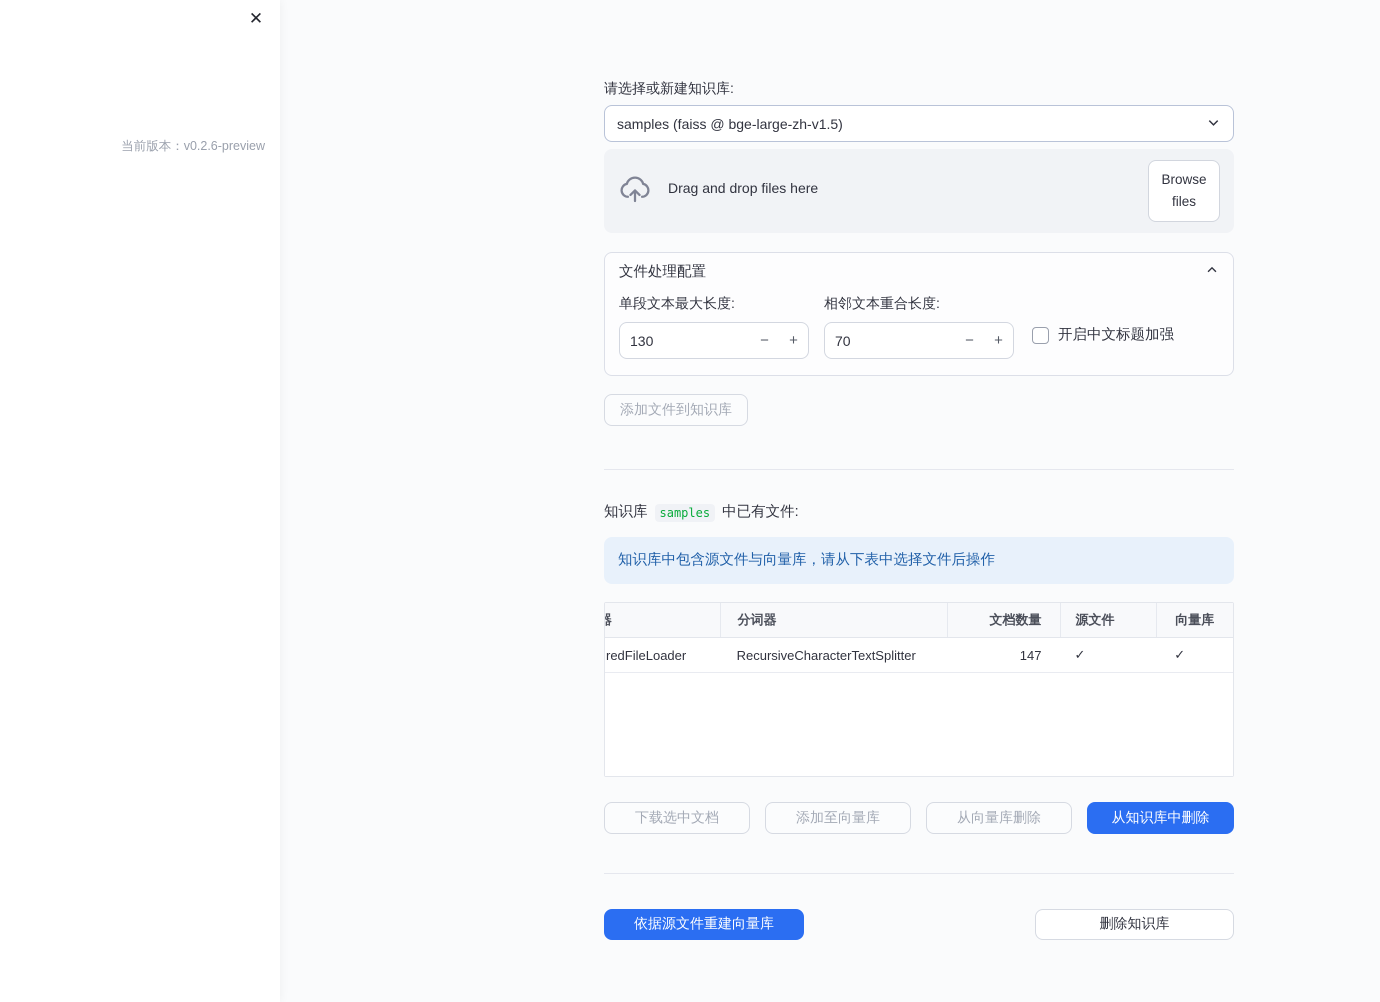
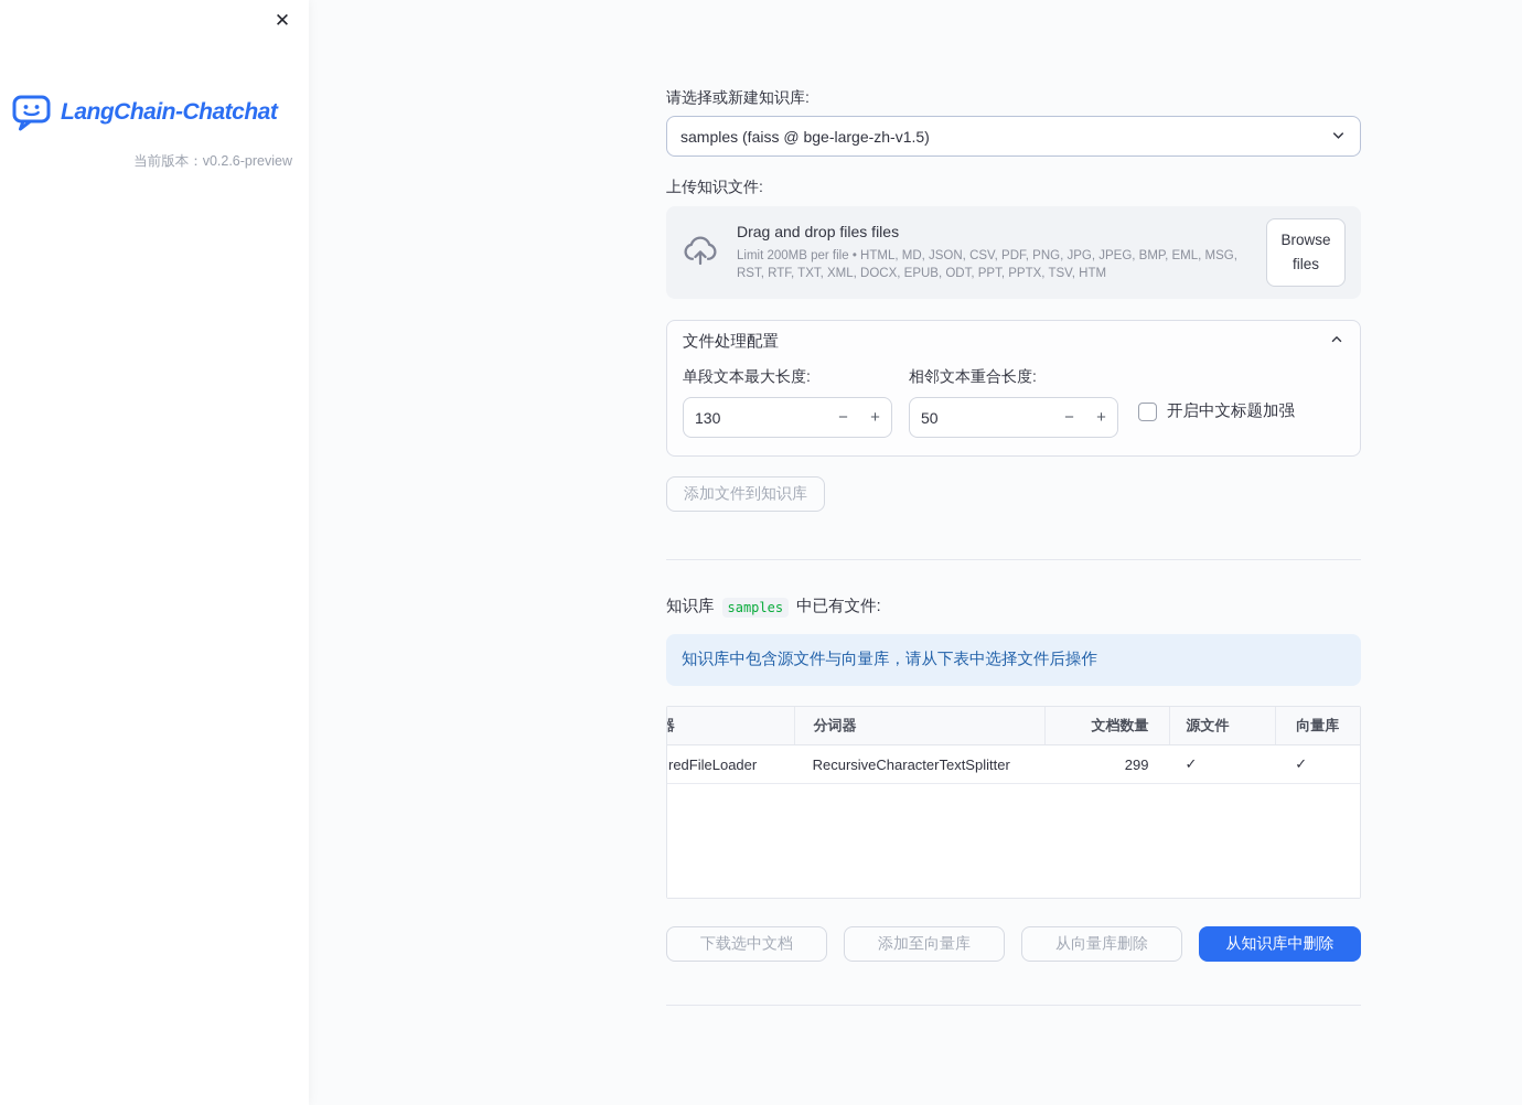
  ✕
+ LangChain-Chatchat
  当前版本：v0.2.6-preview
  请选择或新建知识库:
  samples (faiss @ bge-large-zh-v1.5)
+ 上传知识文件:
- Drag and drop files here
+ Drag and drop files files
+ Limit 200MB per file • HTML, MD, JSON, CSV, PDF, PNG, JPG, JPEG, BMP, EML, MSG, RST, RTF, TXT, XML, DOCX, EPUB, ODT, PPT, PPTX, TSV, HTM
  Browse files
  文件处理配置
  单段文本最大长度:
  130
  −
  +
  相邻文本重合长度:
- 70
+ 50
  −
  +
  开启中文标题加强
  添加文件到知识库
  知识库
  samples
  中已有文件:
  知识库中包含源文件与向量库，请从下表中选择文件后操作
  器
  分词器
  文档数量
  源文件
  向量库
  redFileLoader
  RecursiveCharacterTextSplitter
- 147
+ 299
  ✓
  ✓
  下载选中文档
  添加至向量库
  从向量库删除
  从知识库中删除
- 依据源文件重建向量库
- 删除知识库
